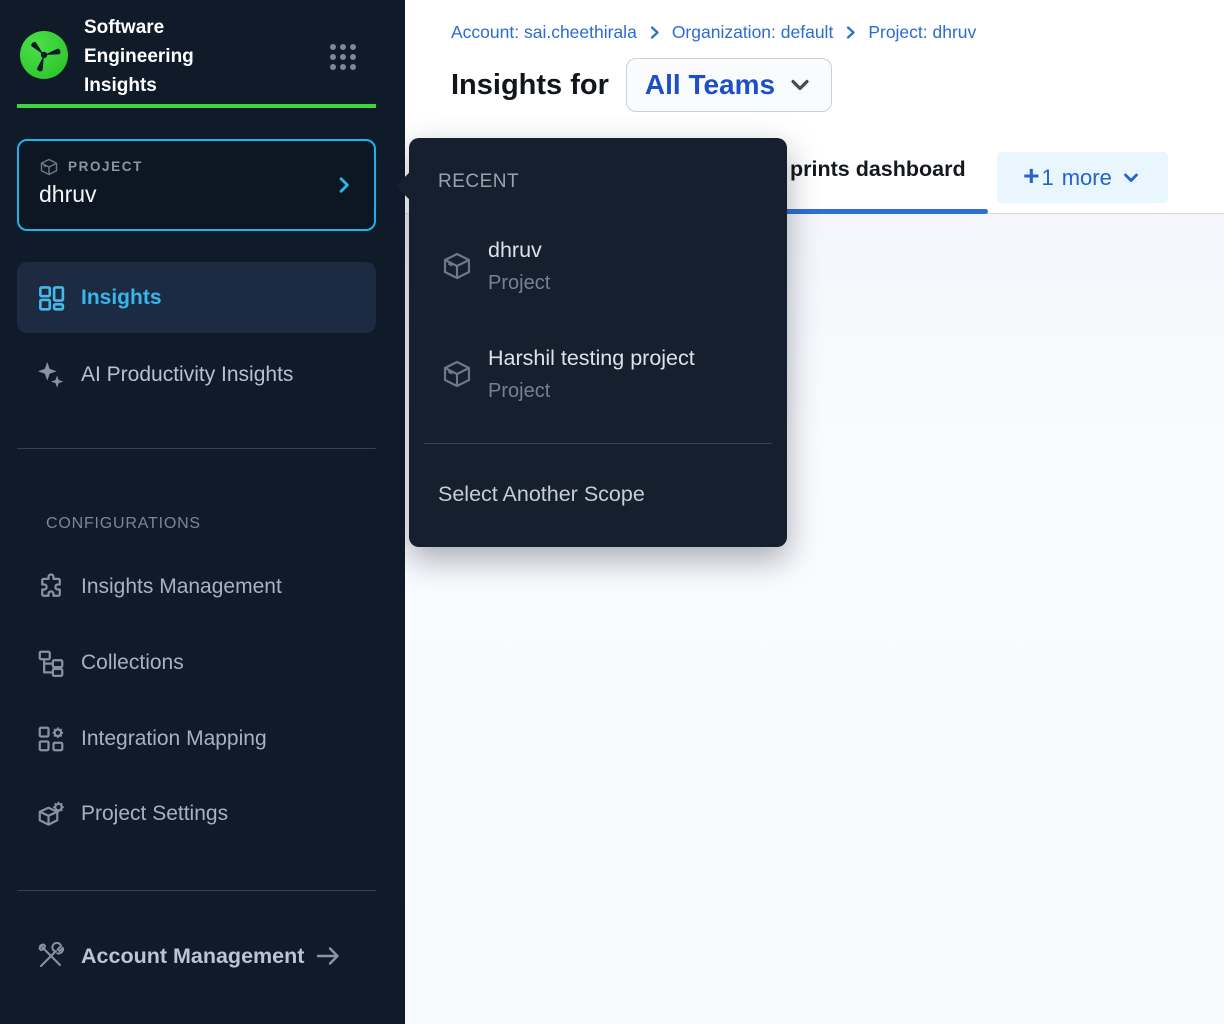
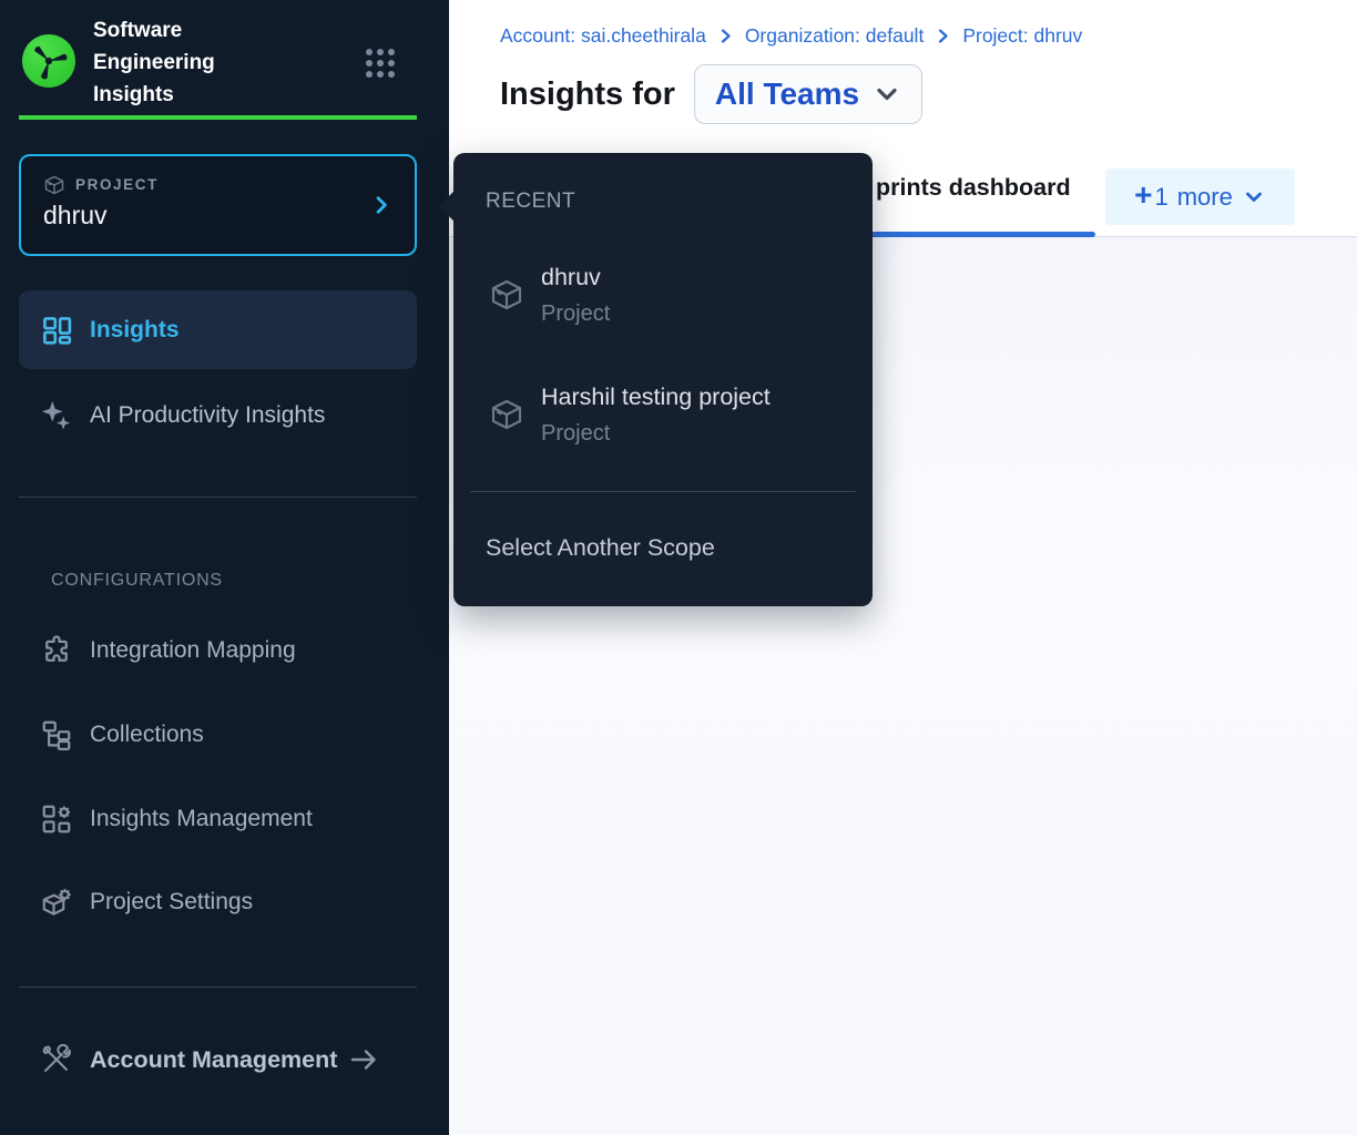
  Software Engineering Insights
  PROJECT
  dhruv
  Insights
  AI Productivity Insights
  CONFIGURATIONS
- Insights Management
+ Integration Mapping
  Collections
- Integration Mapping
+ Insights Management
  Project Settings
  Account Management
  Account: sai.cheethirala
  Organization: default
  Project: dhruv
  Insights for
  All Teams
  prints dashboard
  +
  1
  more
  RECENT
  dhruv
  Project
  Harshil testing project
  Project
  Select Another Scope
